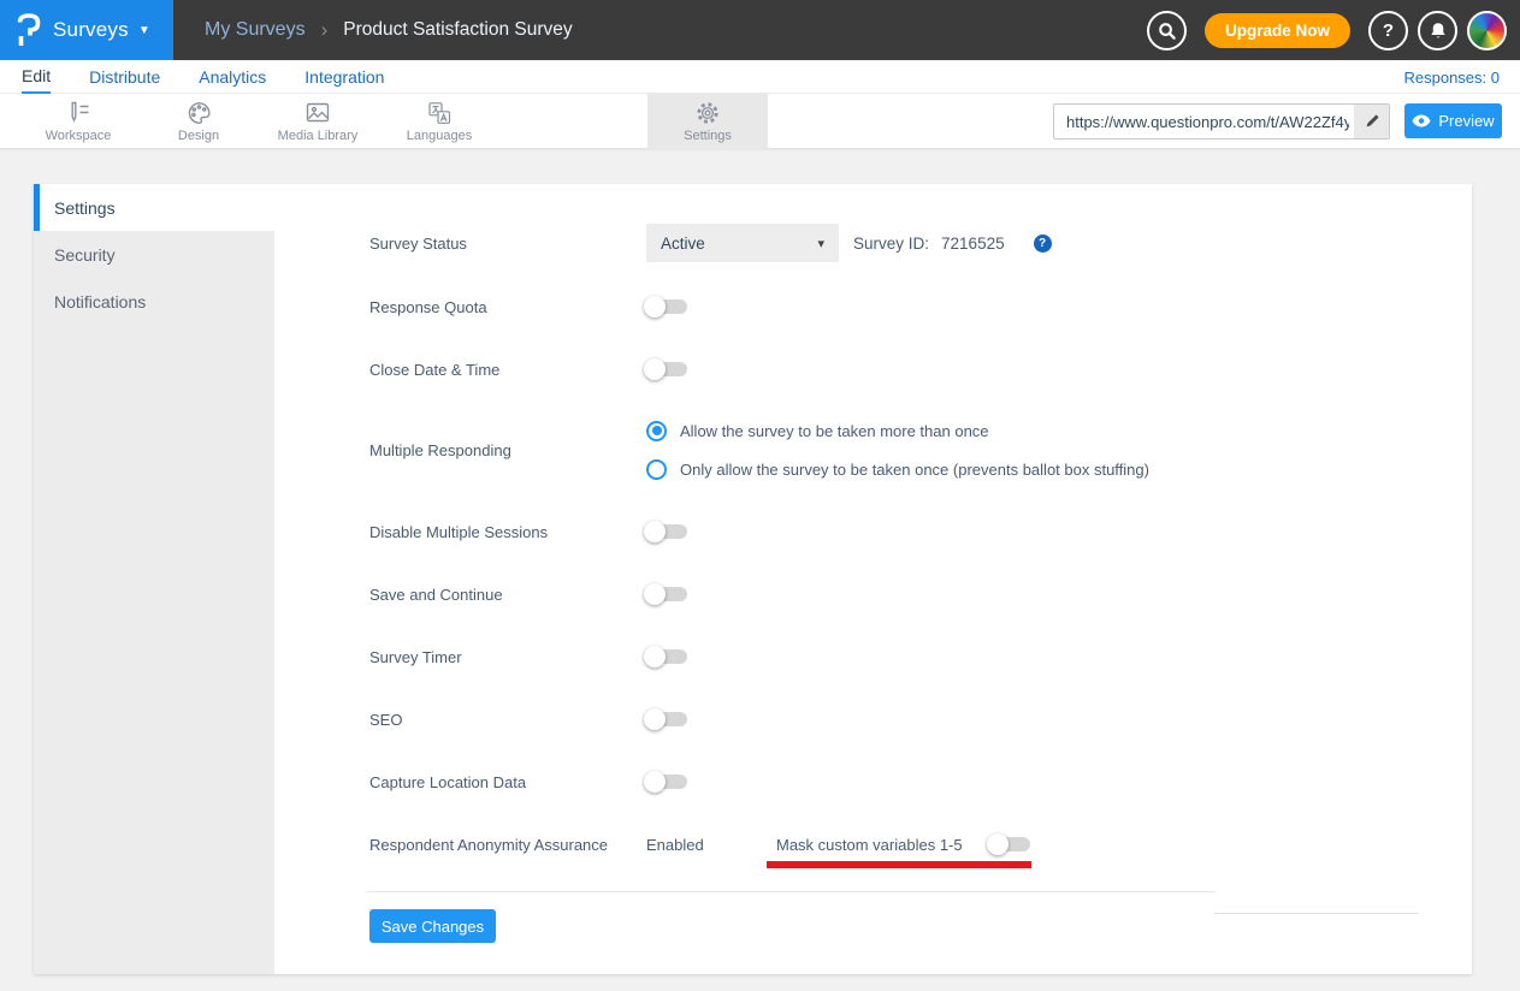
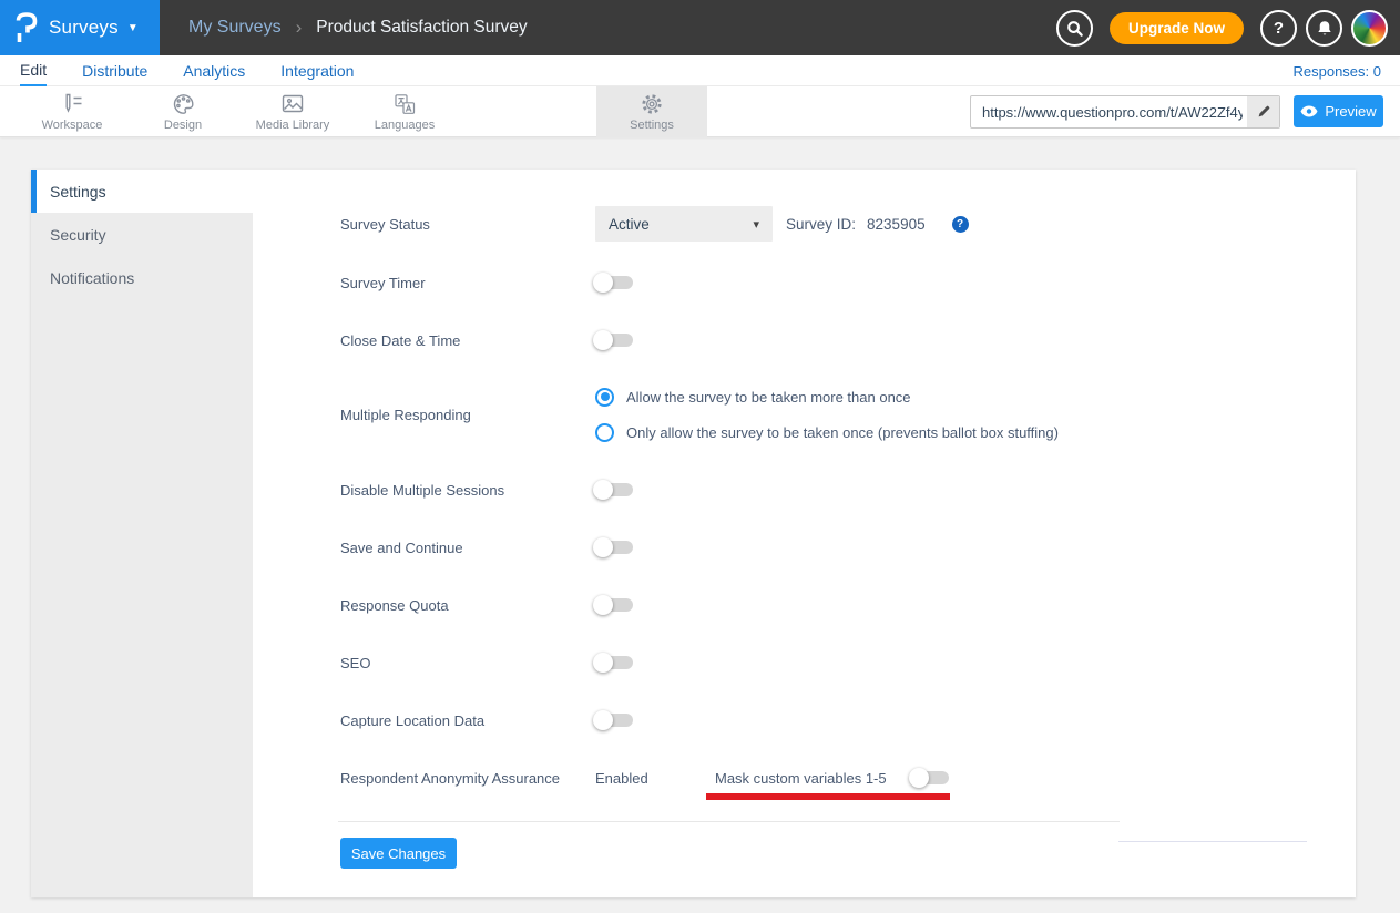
  Surveys
  ▼
  My Surveys
  ›
  Product Satisfaction Survey
  Upgrade Now
  ?
  Edit
  Distribute
  Analytics
  Integration
  Responses: 0
  Workspace
  Design
  Media Library
  Languages
  Settings
  https://www.questionpro.com/t/AW22Zf4y
  Preview
  Settings
  Security
  Notifications
  Survey Status
  Active
  ▾
  Survey ID:
- 7216525
+ 8235905
  ?
- Response Quota
+ Survey Timer
  Close Date & Time
  Multiple Responding
  Allow the survey to be taken more than once
  Only allow the survey to be taken once (prevents ballot box stuffing)
  Disable Multiple Sessions
  Save and Continue
- Survey Timer
+ Response Quota
  SEO
  Capture Location Data
  Respondent Anonymity Assurance
  Enabled
  Mask custom variables 1-5
  Save Changes
